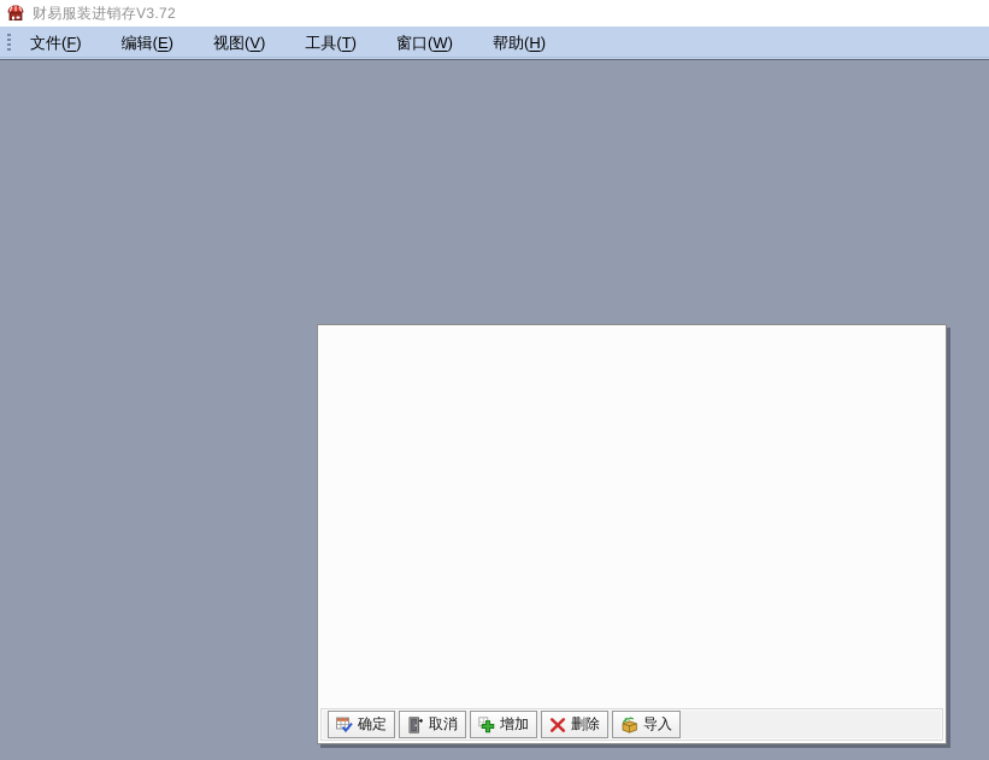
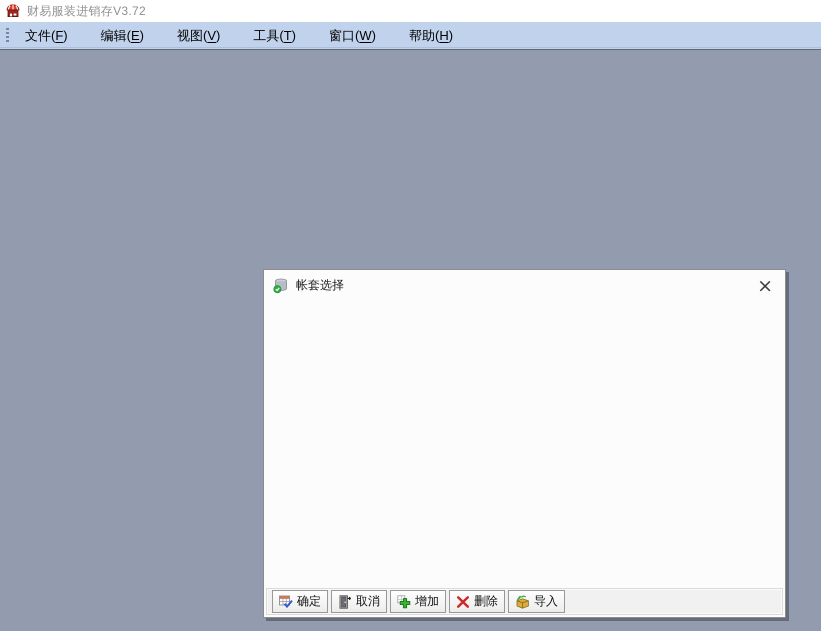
  财易服装进销存V3.72
  文件(F)
  编辑(E)
  视图(V)
  工具(T)
  窗口(W)
  帮助(H)
+ 帐套选择
+ ×
  确定
  取消
  增加
  删除
  导入
